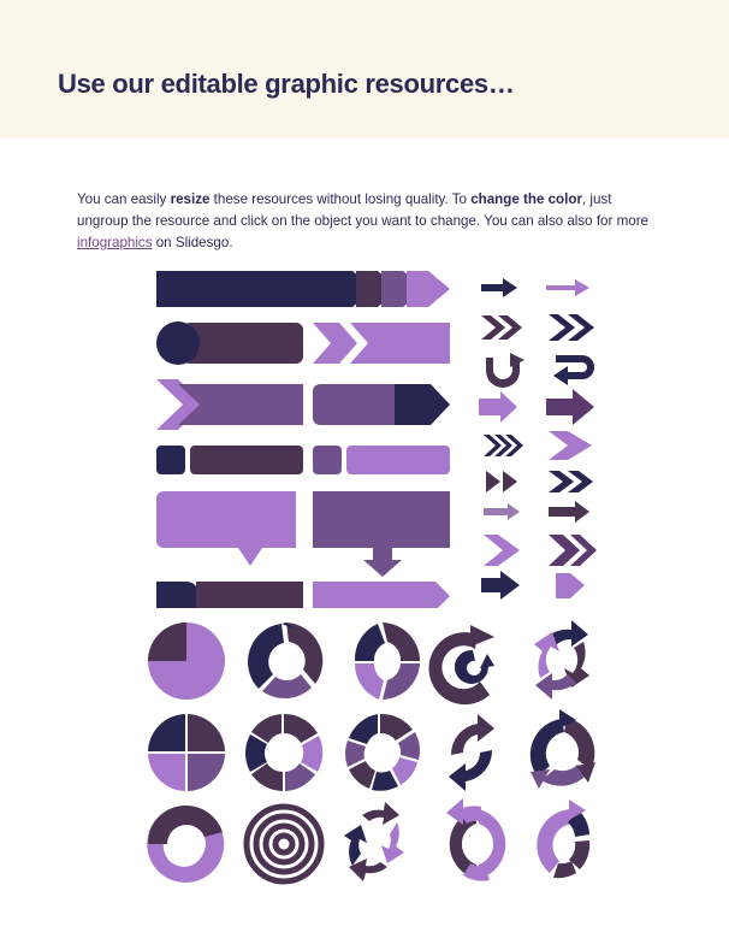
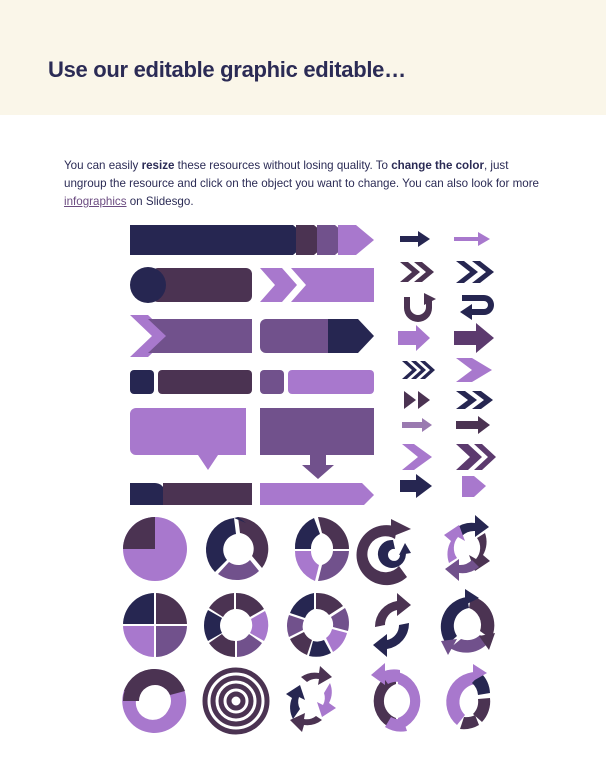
- Use our editable graphic resources…
+ Use our editable graphic editable…
- You can easily resize these resources without losing quality. To change the color, just ungroup the resource and click on the object you want to change. You can also also for more infographics on Slidesgo.
+ You can easily resize these resources without losing quality. To change the color, just ungroup the resource and click on the object you want to change. You can also look for more infographics on Slidesgo.
